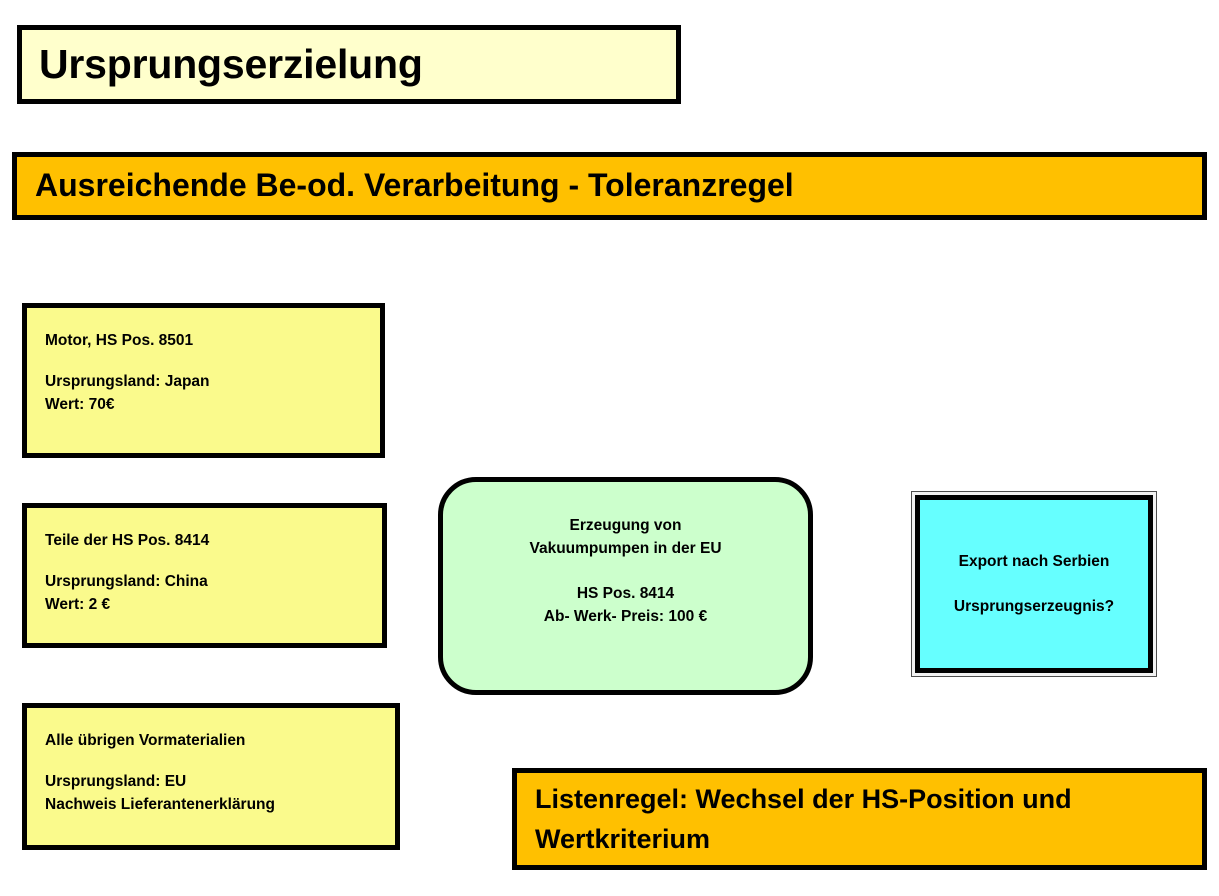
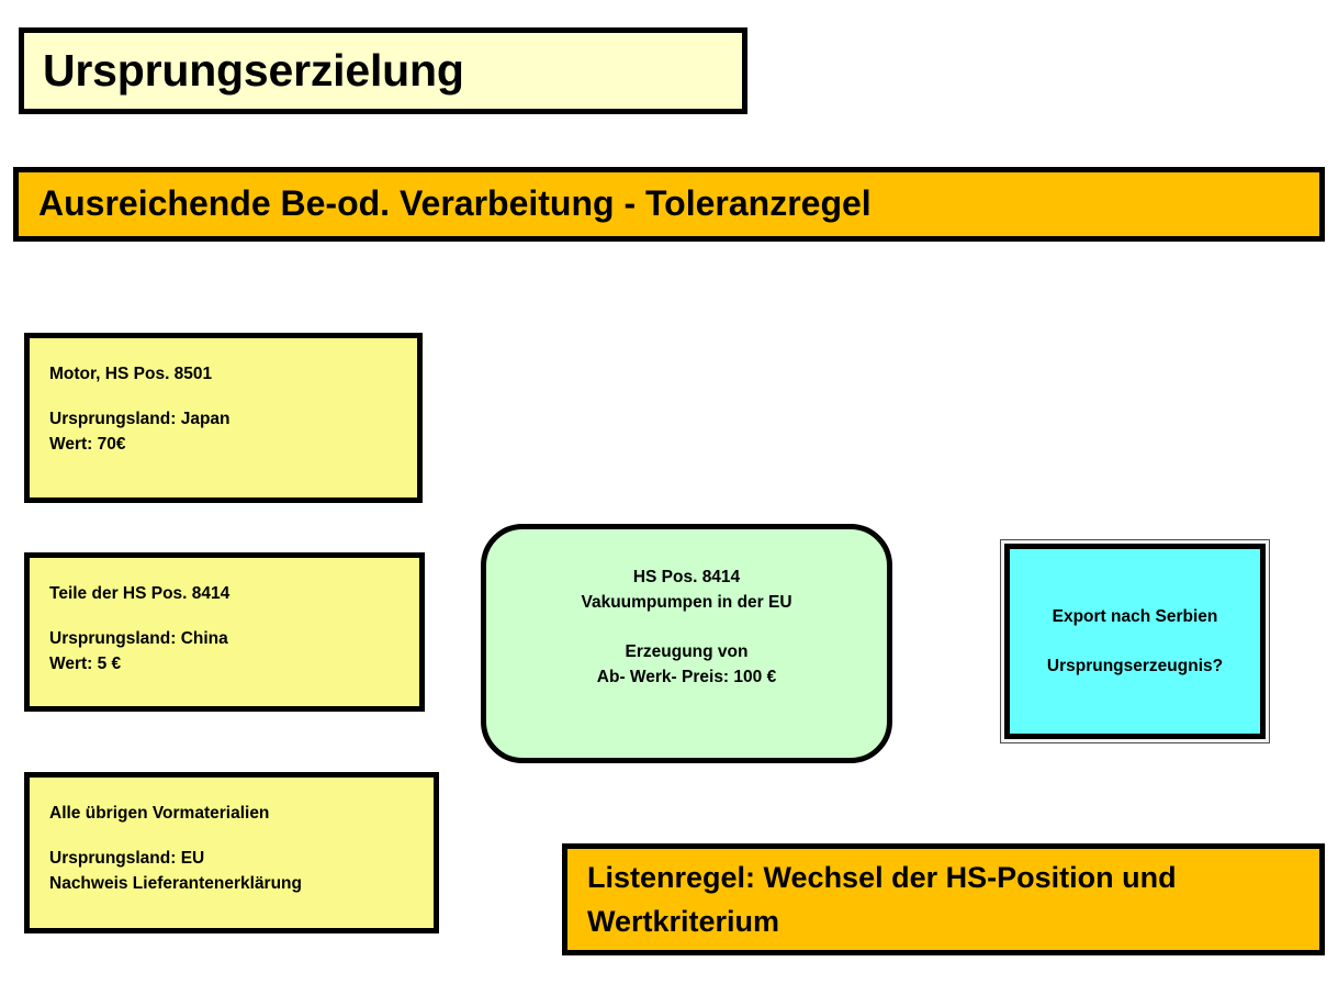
  Ursprungserzielung
  Ausreichende Be-od. Verarbeitung - Toleranzregel
  Motor, HS Pos. 8501
  Ursprungsland: Japan
  Wert: 70€
  Teile der HS Pos. 8414
  Ursprungsland: China
- Wert: 2 €
+ Wert: 5 €
  Alle übrigen Vormaterialien
  Ursprungsland: EU
  Nachweis Lieferantenerklärung
- Erzeugung von
+ HS Pos. 8414
  Vakuumpumpen in der EU
- HS Pos. 8414
+ Erzeugung von
  Ab- Werk- Preis: 100 €
  Export nach Serbien
  Ursprungserzeugnis?
  Listenregel: Wechsel der HS-Position und
  Wertkriterium
